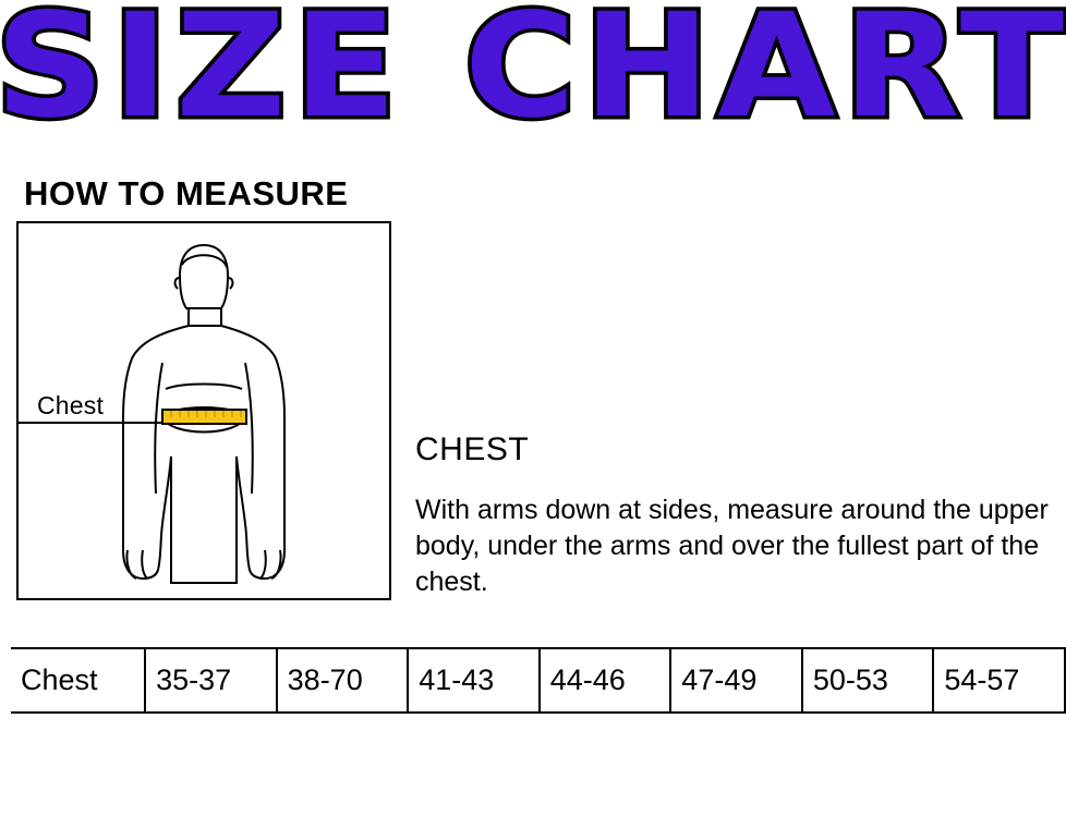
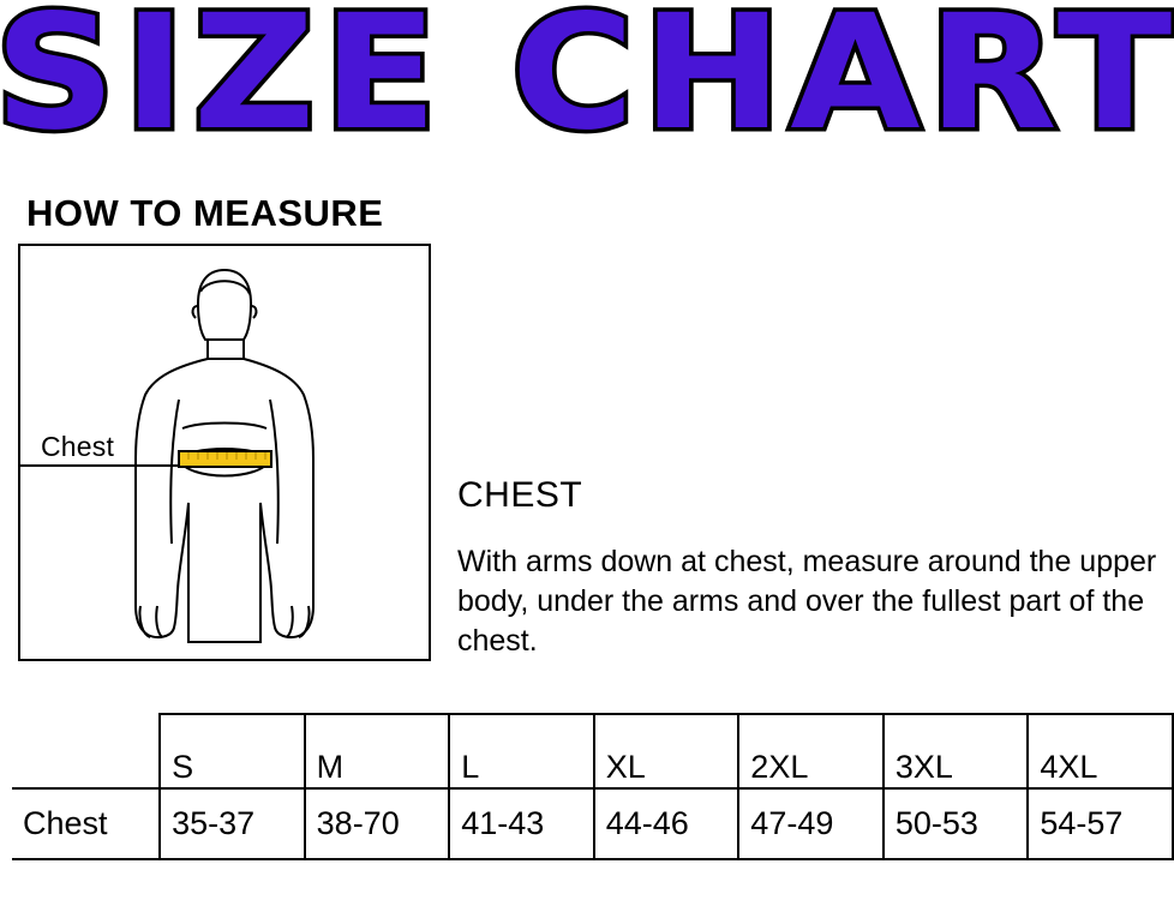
  SIZE CHART
  HOW TO MEASURE
  Chest
  CHEST
- With arms down at sides, measure around the upper body, under the arms and over the fullest part of the chest.
+ With arms down at chest, measure around the upper body, under the arms and over the fullest part of the chest.
+ 	S	M	L	XL	2XL	3XL	4XL
  Chest	35-37	38-70	41-43	44-46	47-49	50-53	54-57
